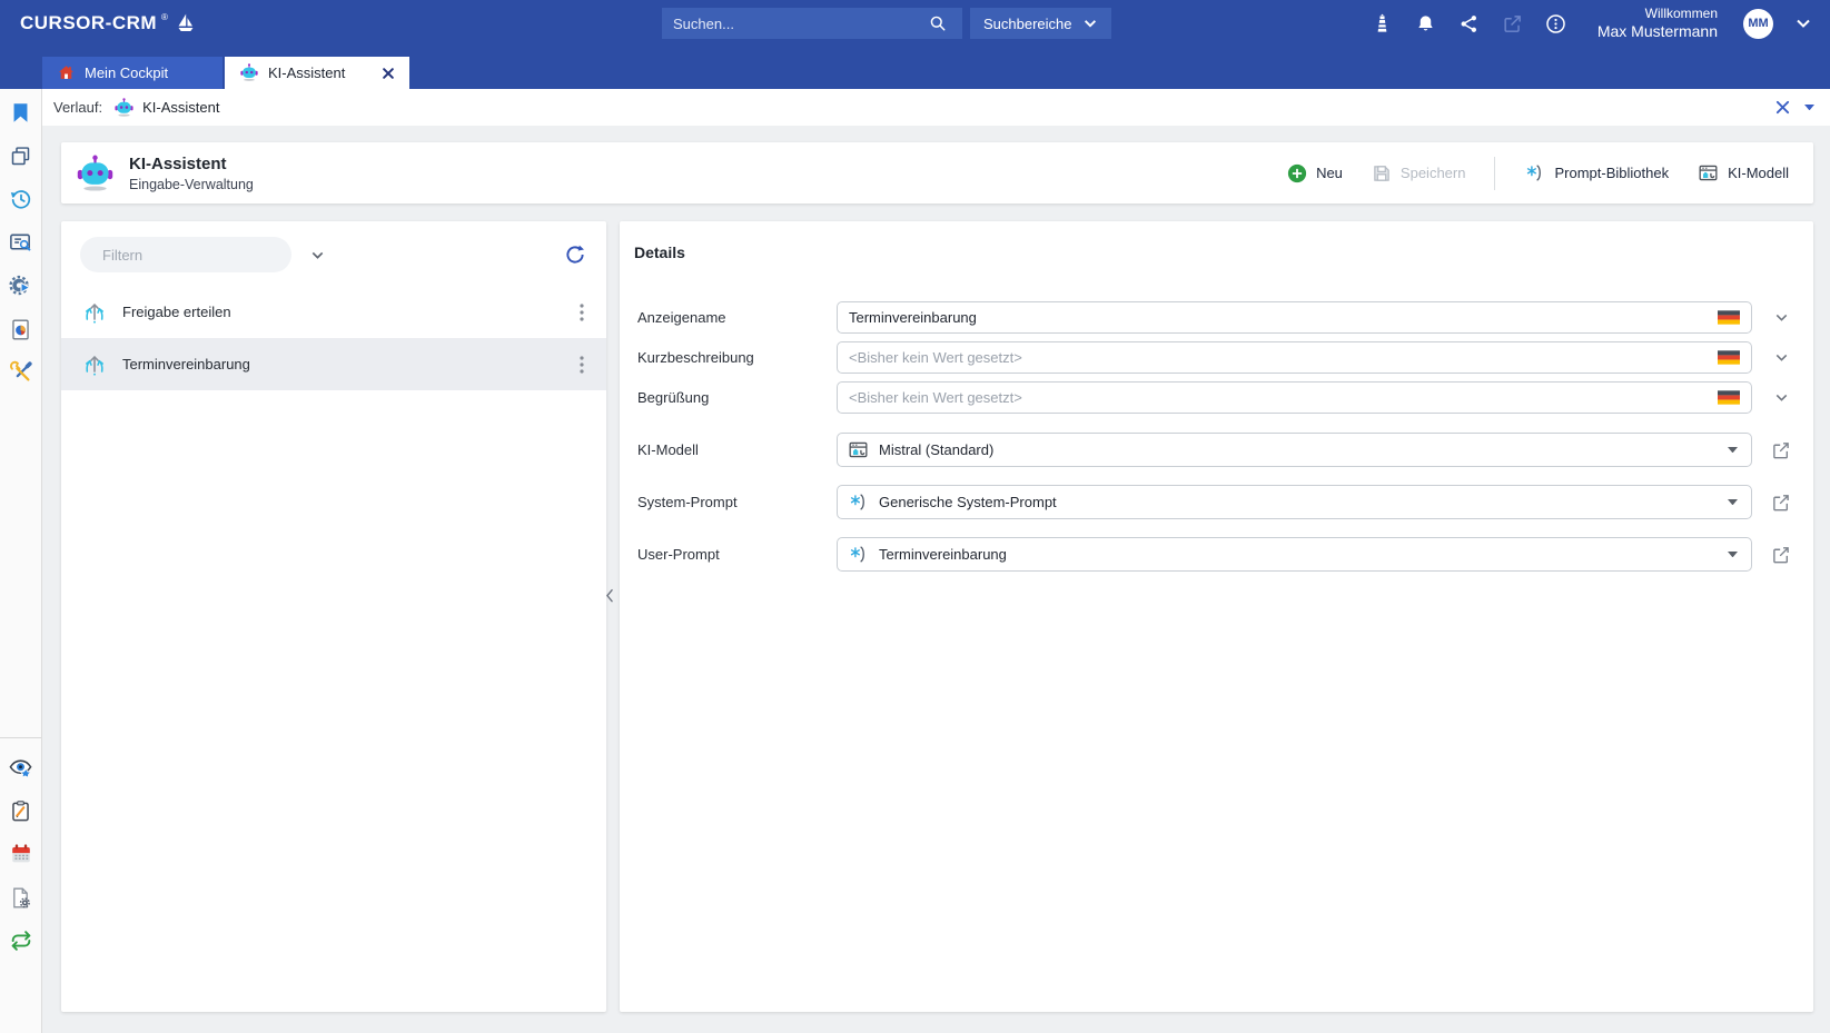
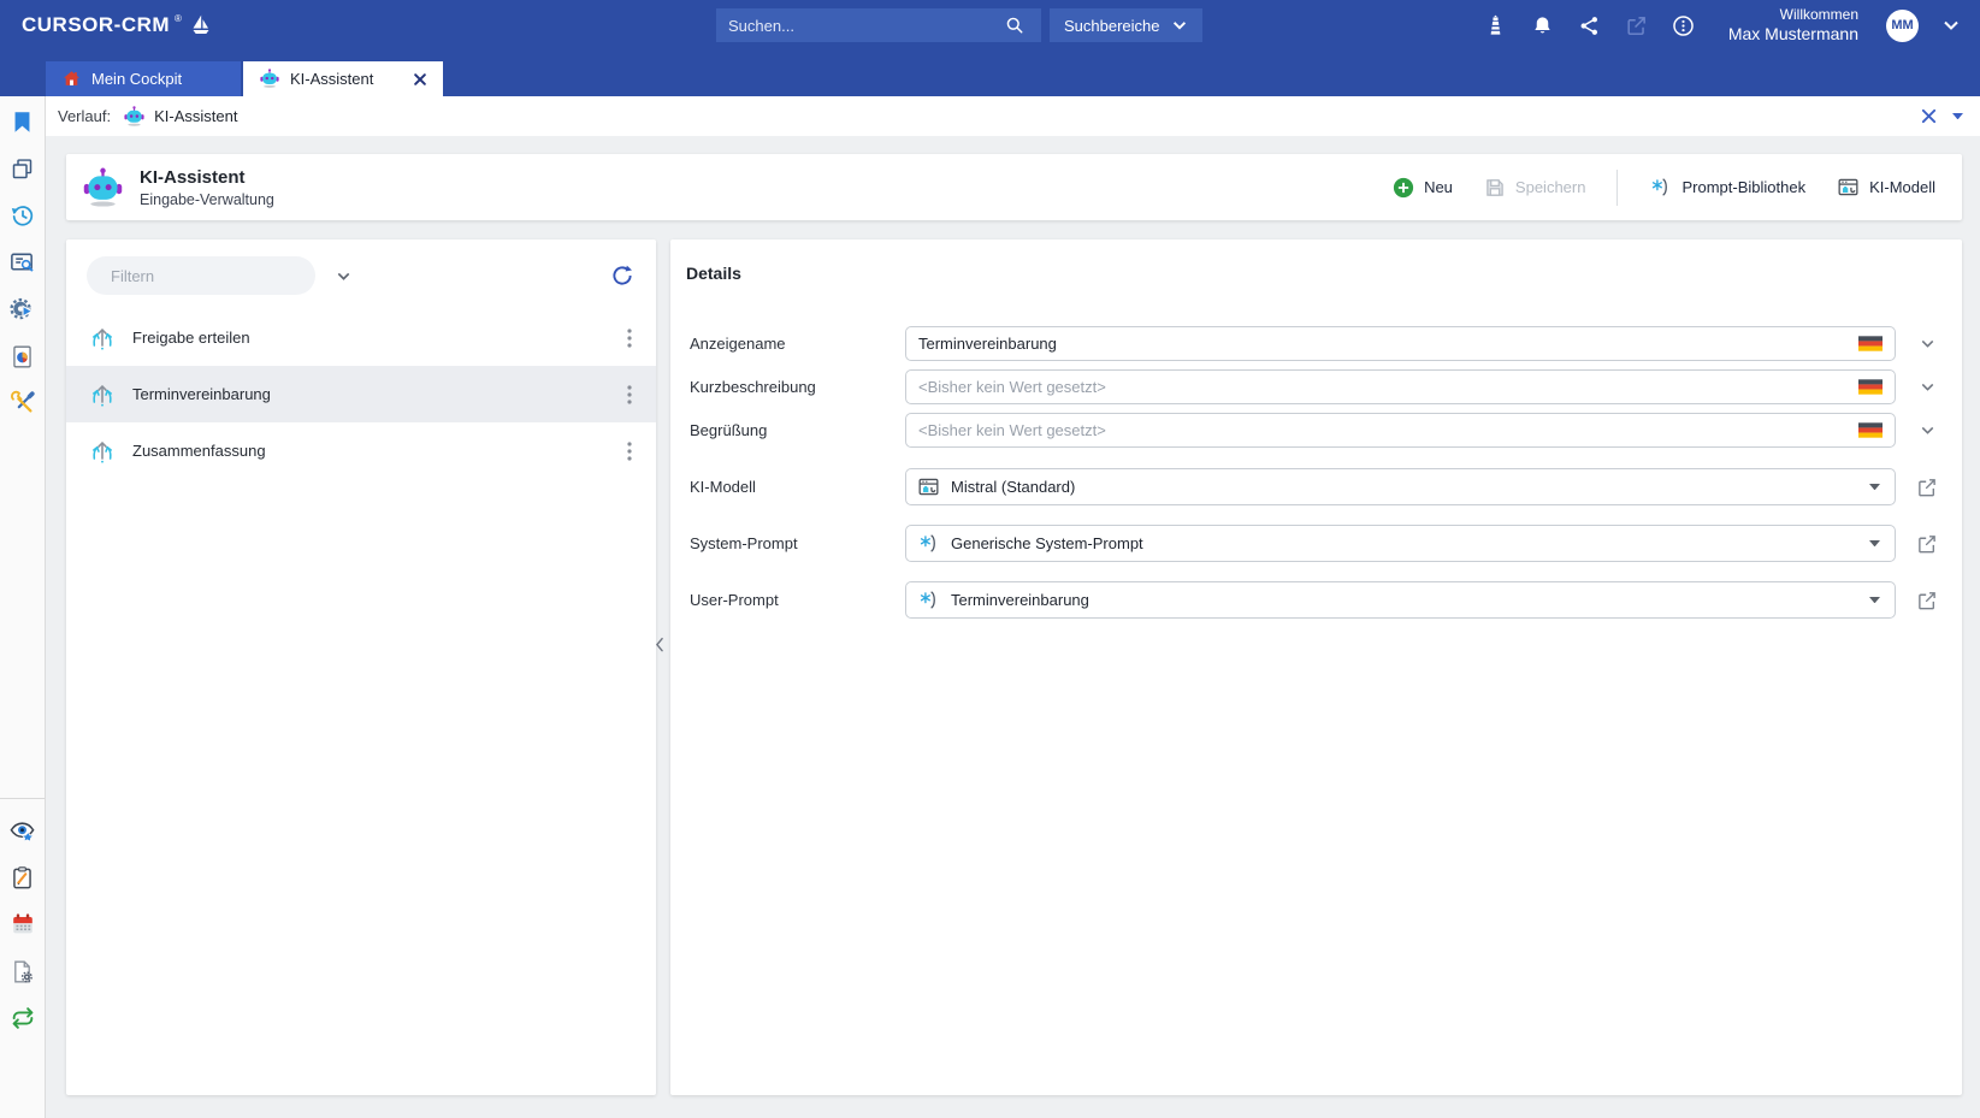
  CURSOR-CRM
  ®
  Suchen...
  Suchbereiche
  Willkommen
  Max Mustermann
  MM
  Mein Cockpit
  KI-Assistent
  Verlauf:
  KI-Assistent
  KI-Assistent
  Eingabe-Verwaltung
  Neu
  Speichern
  Prompt-Bibliothek
  KI-Modell
  Filtern
  Freigabe erteilen
  Terminvereinbarung
+ Zusammenfassung
  Details
  Anzeigename
  Terminvereinbarung
  Kurzbeschreibung
  <Bisher kein Wert gesetzt>
  Begrüßung
  <Bisher kein Wert gesetzt>
  KI-Modell
  Mistral (Standard)
  System-Prompt
  Generische System-Prompt
  User-Prompt
  Terminvereinbarung
